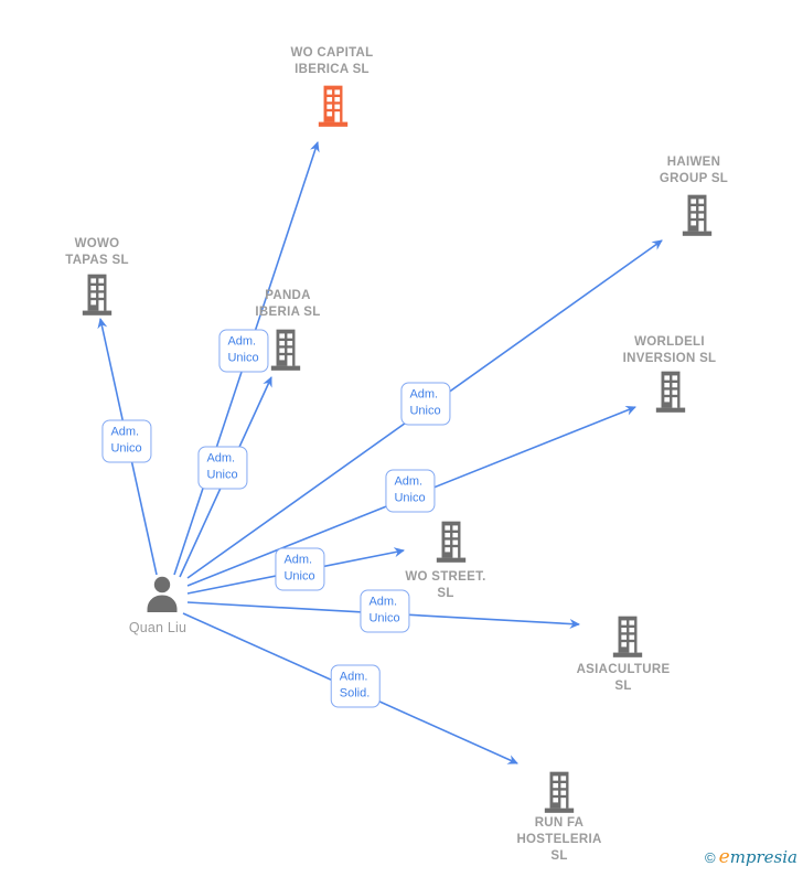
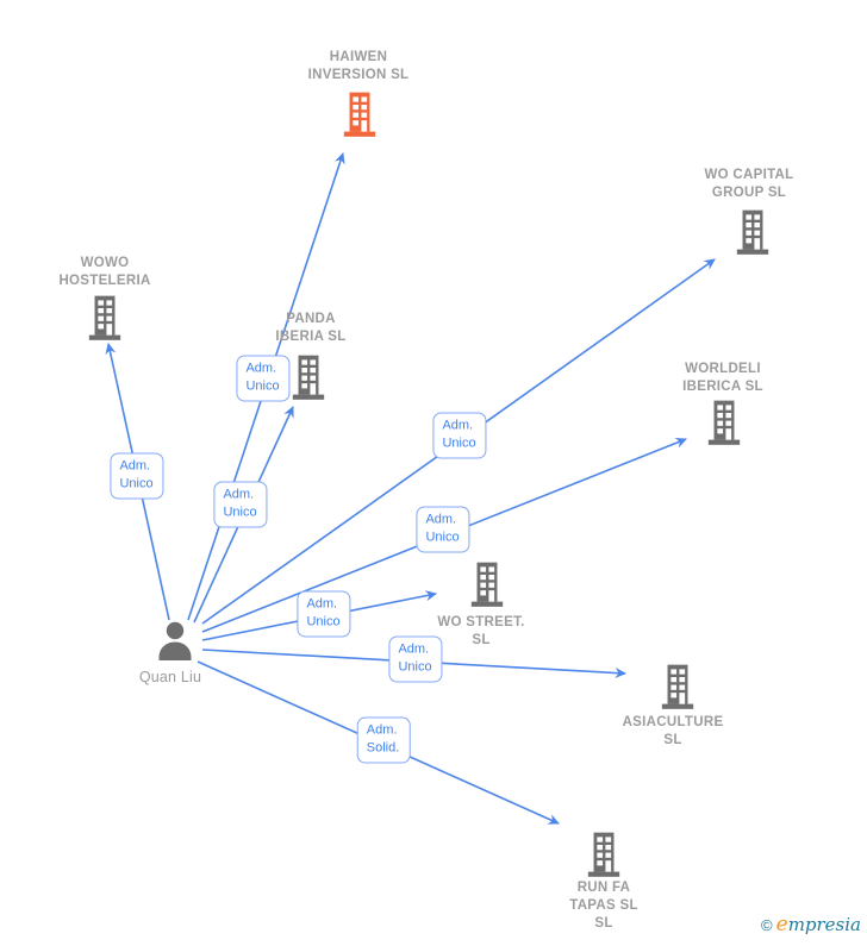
  Quan Liu
- WO CAPITAL
+ HAIWEN
- IBERICA SL
+ INVERSION SL
- HAIWEN
+ WO CAPITAL
  GROUP SL
  WOWO
- TAPAS SL
+ HOSTELERIA
  PANDA
  IBERIA SL
  WORLDELI
- INVERSION SL
+ IBERICA SL
  WO STREET.
  SL
  ASIACULTURE
  SL
  RUN FA
- HOSTELERIA
+ TAPAS SL
  SL
  Adm.
  Unico
  Adm.
  Unico
  Adm.
  Unico
  Adm.
  Unico
  Adm.
  Unico
  Adm.
  Unico
  Adm.
  Unico
  Adm.
  Solid.
  © empresia
